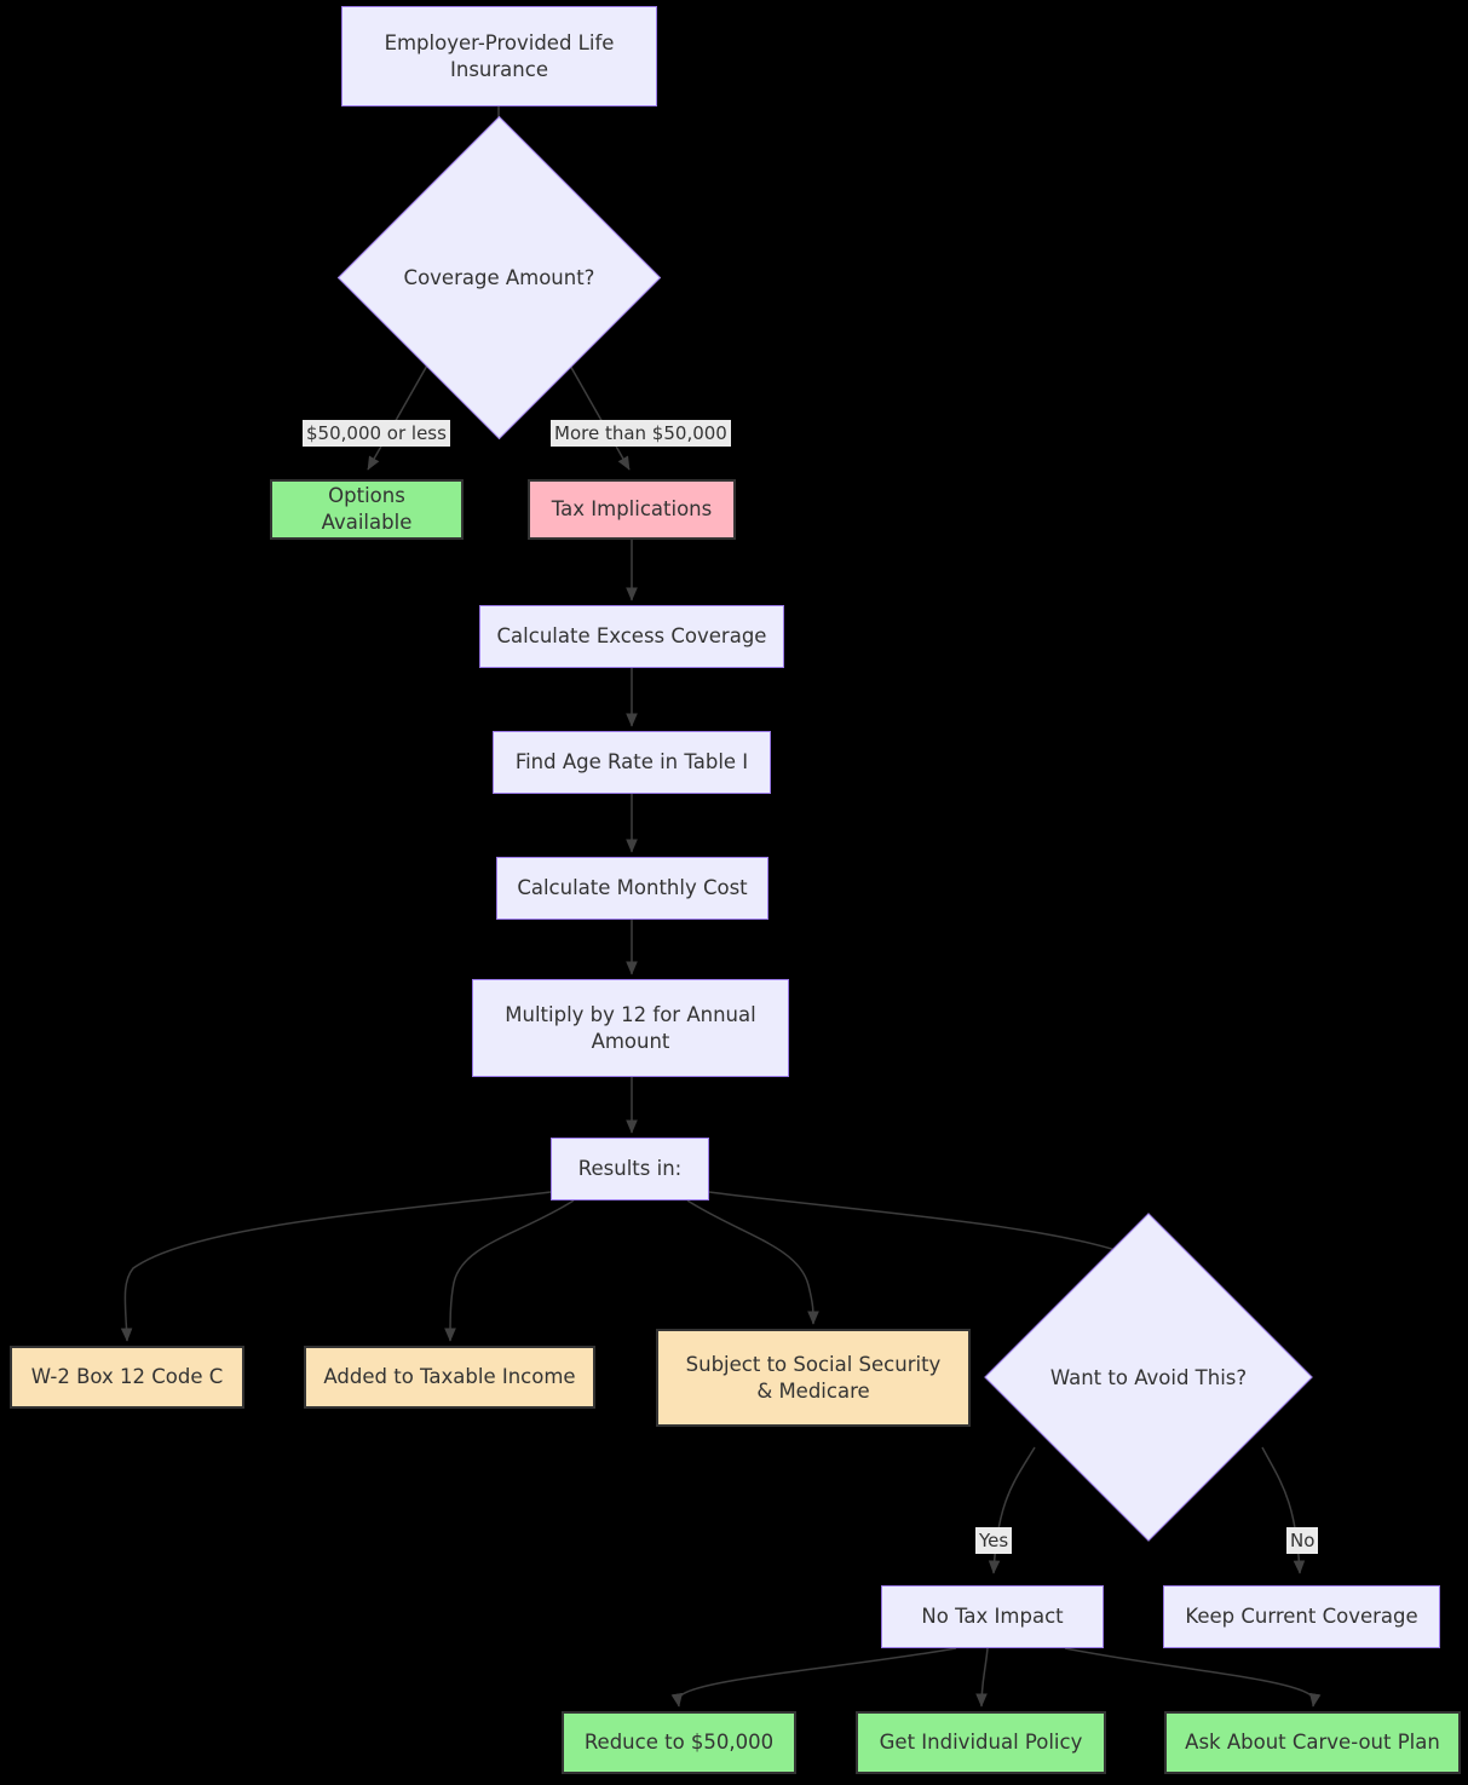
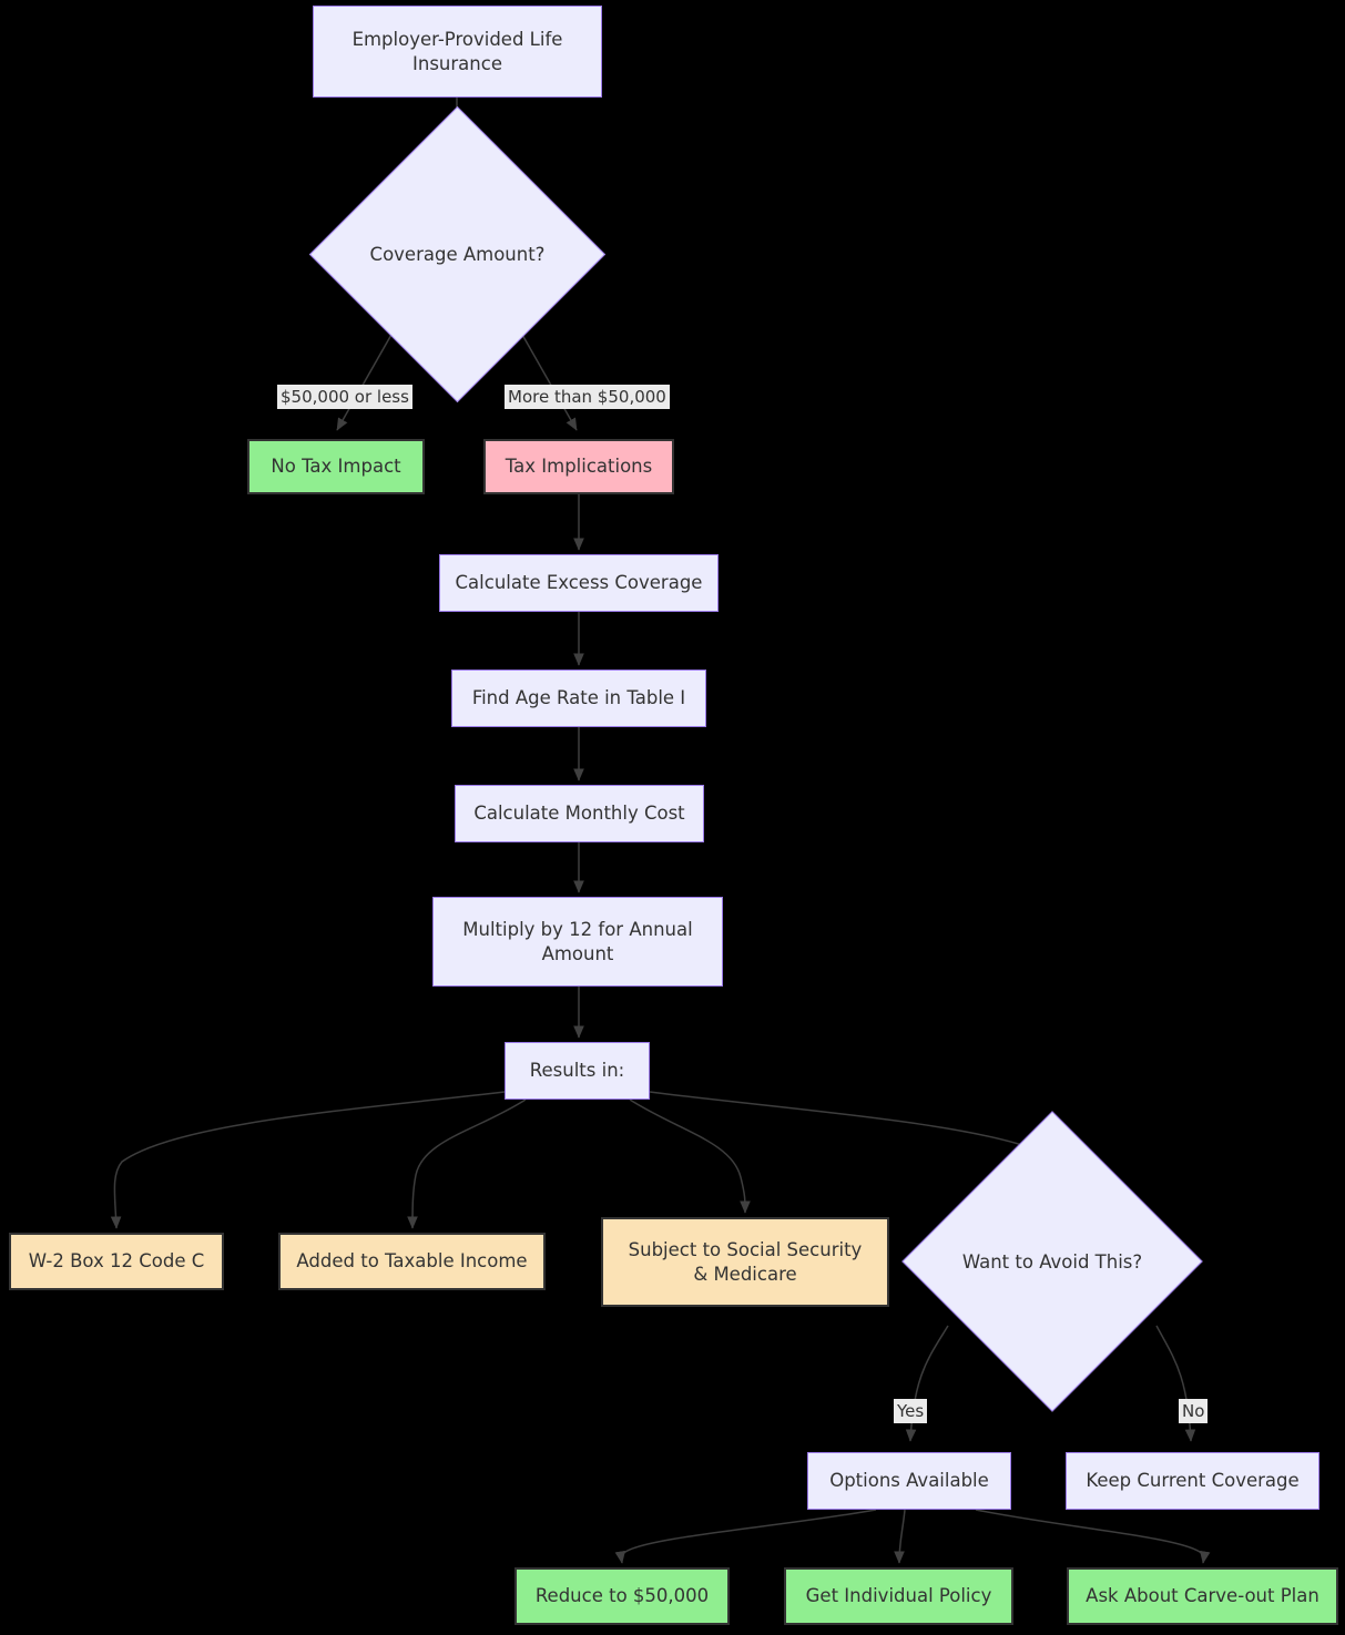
  Employer-Provided Life
  Insurance
  Coverage Amount?
- Options Available
+ No Tax Impact
  Tax Implications
  Calculate Excess Coverage
  Find Age Rate in Table I
  Calculate Monthly Cost
  Multiply by 12 for Annual
  Amount
  Results in:
  W-2 Box 12 Code C
  Added to Taxable Income
  Subject to Social Security
  & Medicare
  Want to Avoid This?
- No Tax Impact
+ Options Available
  Keep Current Coverage
  Reduce to $50,000
  Get Individual Policy
  Ask About Carve-out Plan
  $50,000 or less
  More than $50,000
  Yes
  No
